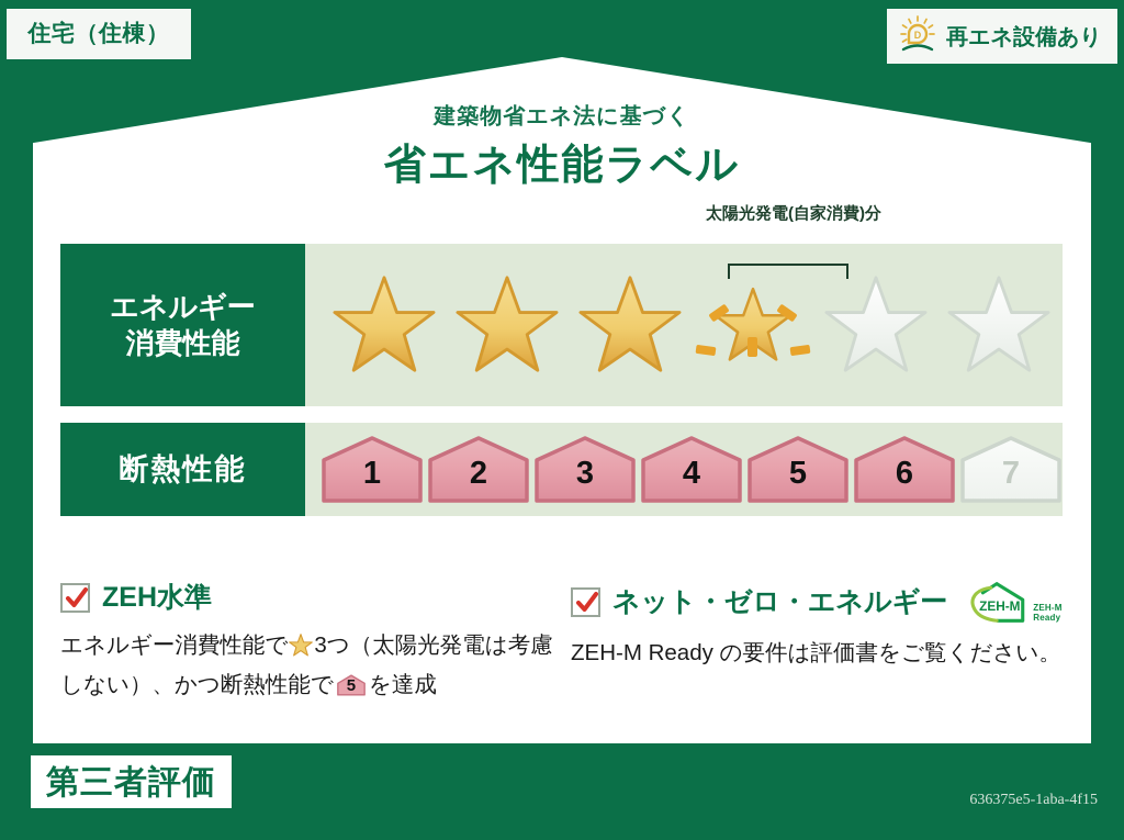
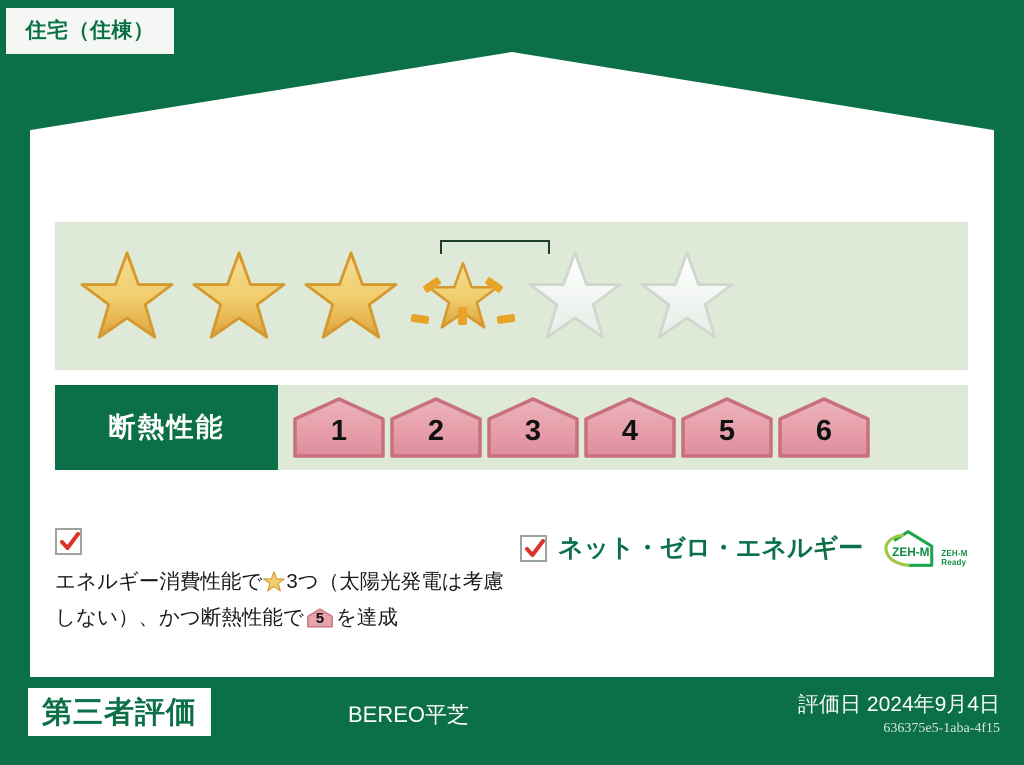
  住宅（住棟）
- D
- 再エネ設備あり
- 建築物省エネ法に基づく
- 省エネ性能ラベル
- エネルギー
- 消費性能
- 太陽光発電(自家消費)分
  断熱性能
  1
  2
  3
  4
  5
  6
- 7
- ZEH水準
  エネルギー消費性能で 3つ（太陽光発電は考慮しない）、かつ断熱性能で
  5
  を達成
  ネット・ゼロ・エネルギー
  ZEH-M
  ZEH-M
  Ready
- ZEH-M Ready の要件は評価書をご覧ください。
  第三者評価
+ BEREO平芝
+ 評価日 2024年9月4日
  636375e5-1aba-4f15
